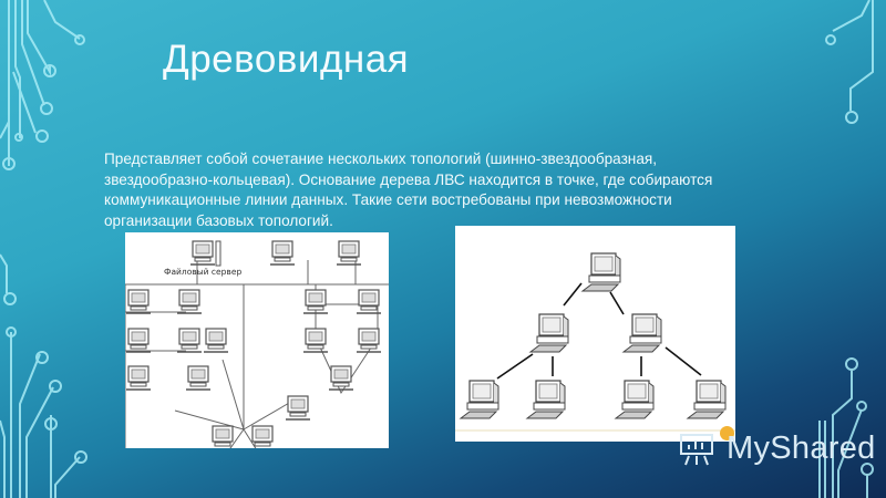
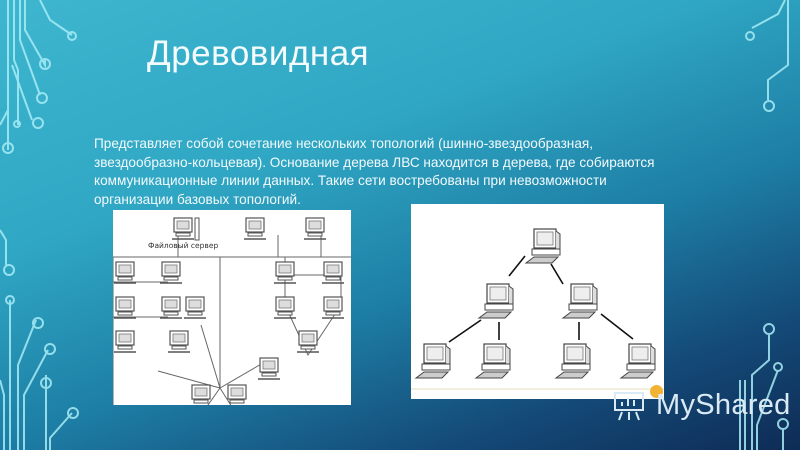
  Древовидная
- Представляет собой сочетание нескольких топологий (шинно-звездообразная, звездообразно-кольцевая). Основание дерева ЛВС находится в точке, где собираются коммуникационные линии данных. Такие сети востребованы при невозможности организации базовых топологий.
+ Представляет собой сочетание нескольких топологий (шинно-звездообразная, звездообразно-кольцевая). Основание дерева ЛВС находится в дерева, где собираются коммуникационные линии данных. Такие сети востребованы при невозможности организации базовых топологий.
  Файловый сервер
  MyShared
